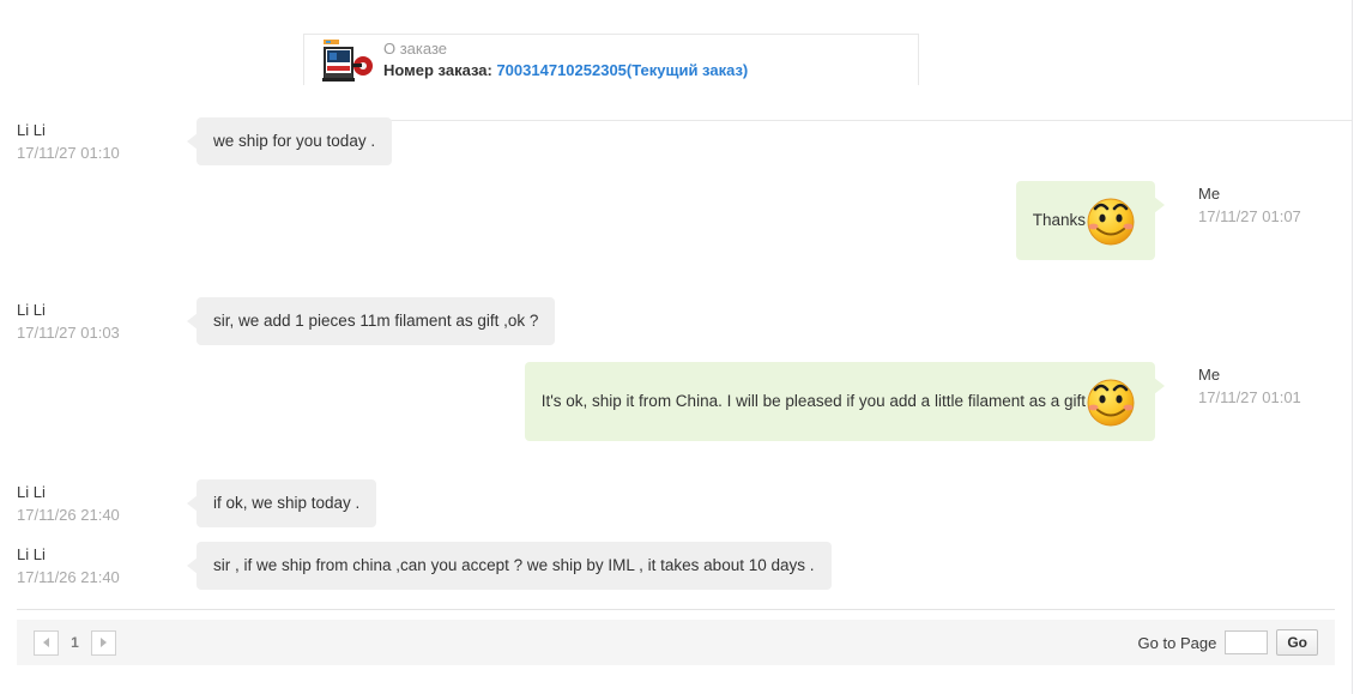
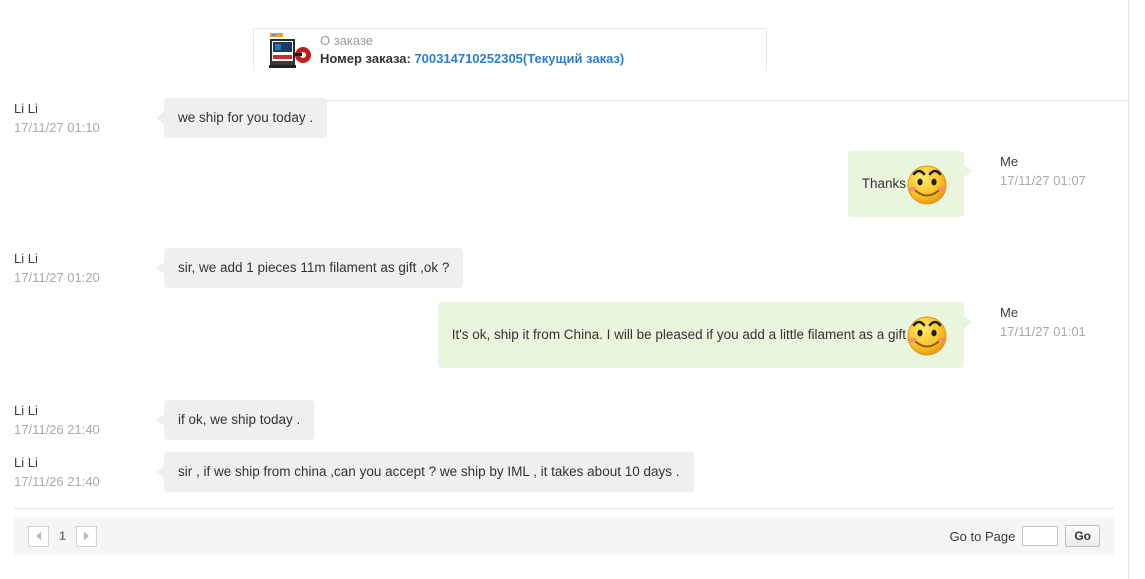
  О заказе
  Номер заказа: 700314710252305(Текущий заказ)
  Li Li
  17/11/27 01:10
  we ship for you today .
  Me
  17/11/27 01:07
  Thanks
  Li Li
- 17/11/27 01:03
+ 17/11/27 01:20
  sir, we add 1 pieces 11m filament as gift ,ok ?
  Me
  17/11/27 01:01
  It's ok, ship it from China. I will be pleased if you add a little filament as a gift
  Li Li
  17/11/26 21:40
  if ok, we ship today .
  Li Li
  17/11/26 21:40
  sir , if we ship from china ,can you accept ? we ship by IML , it takes about 10 days .
  1
  Go to Page
  Go
